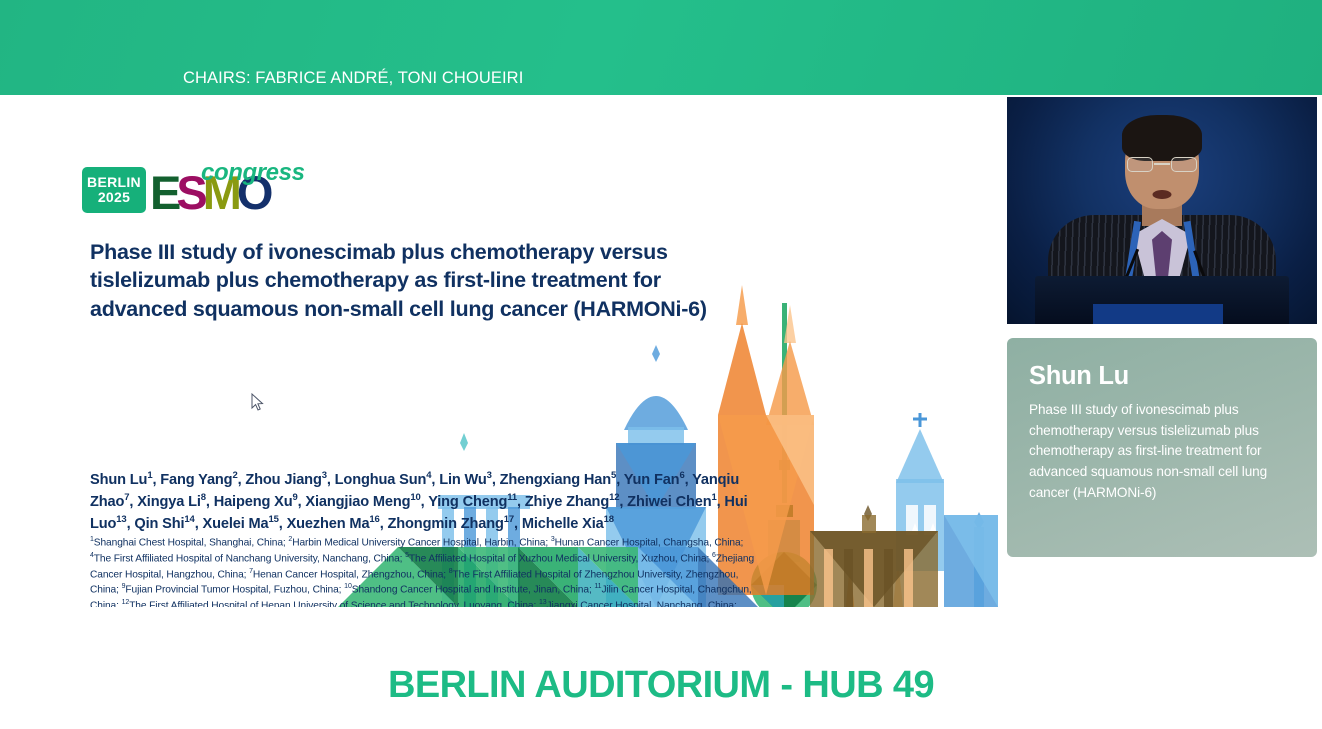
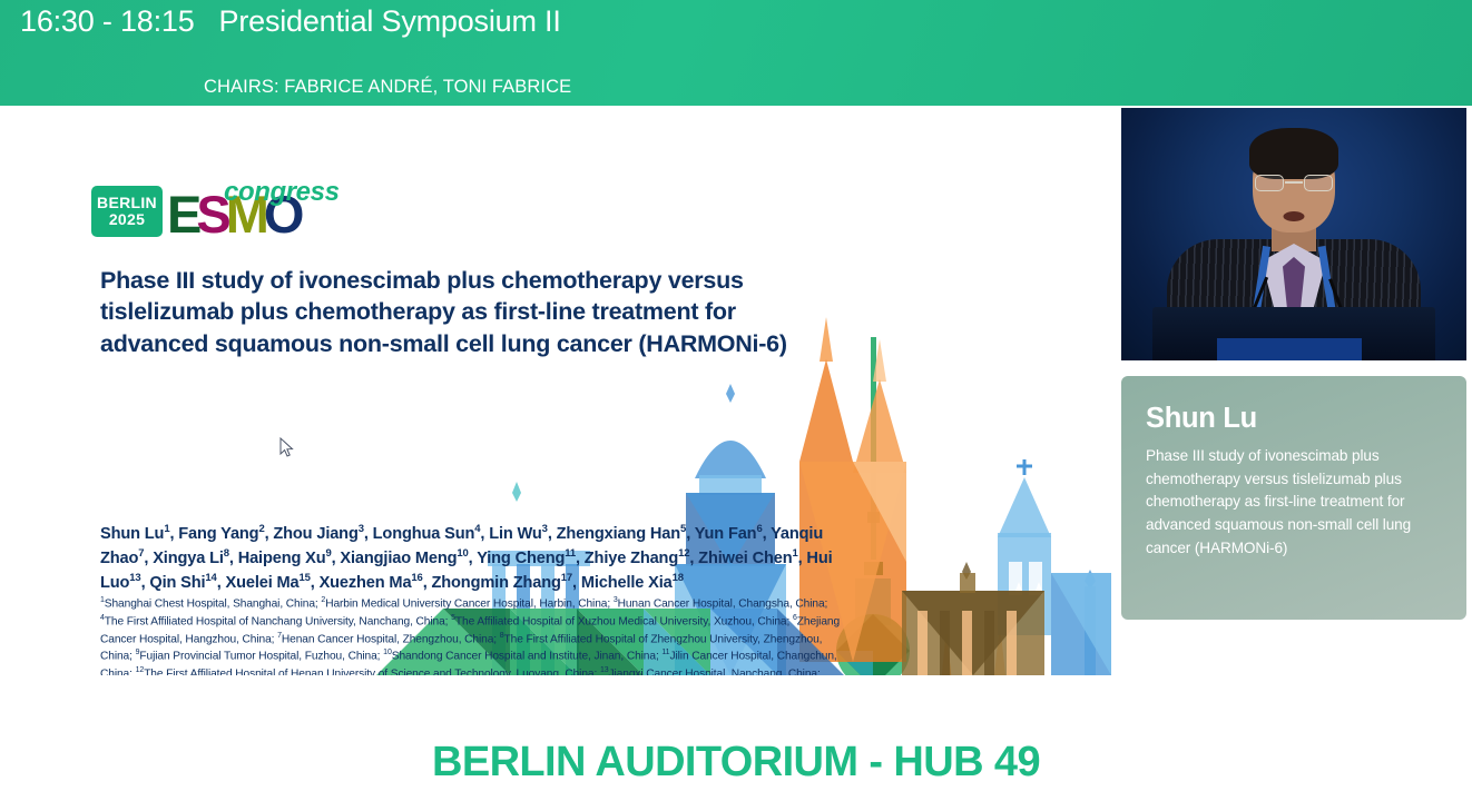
+ 16:30 - 18:15
+ Presidential Symposium II
- CHAIRS: FABRICE ANDRÉ, TONI CHOUEIRI
+ CHAIRS: FABRICE ANDRÉ, TONI FABRICE
  BERLIN
  2025
  E
  S
  M
  O
  congress
  Phase III study of ivonescimab plus chemotherapy versus tislelizumab plus chemotherapy as first-line treatment for advanced squamous non-small cell lung cancer (HARMONi-6)
  Shun Lu1, Fang Yang2, Zhou Jiang3, Longhua Sun4, Lin Wu3, Zhengxiang Han5, Yun Fan6, Yanqiu Zhao7, Xingya Li8, Haipeng Xu9, Xiangjiao Meng10, Ying Cheng11, Zhiye Zhang12, Zhiwei Chen1, Hui Luo13, Qin Shi14, Xuelei Ma15, Xuezhen Ma16, Zhongmin Zhang17, Michelle Xia18
  Shanghai Chest Hospital, Shanghai, China; Harbin Medical University Cancer Hospital, Harbin, China; Hunan Cancer Hospital, Changsha, China;The First Affiliated Hospital of Nanchang University, Nanchang, China; The Affiliated Hospital of Xuzhou Medical University, Xuzhou, China; Zhejiang Cancer Hospital, Hangzhou, China; Henan Cancer Hospital, Zhengzhou, China; The First Affiliated Hospital of Zhengzhou University, Zhengzhou, China; Fujian Provincial Tumor Hospital, Fuzhou, China; Shandong Cancer Hospital and Institute, Jinan, China; Jilin Cancer Hospital, Changchun, China; The First Affiliated Hospital of Henan University of Science and Technology, Luoyang, China; Jiangxi Cancer Hospital, Nanchang, China;
  Shun Lu
  Phase III study of ivonescimab plus chemotherapy versus tislelizumab plus chemotherapy as first-line treatment for advanced squamous non-small cell lung cancer (HARMONi-6)
  BERLIN AUDITORIUM - HUB 49
